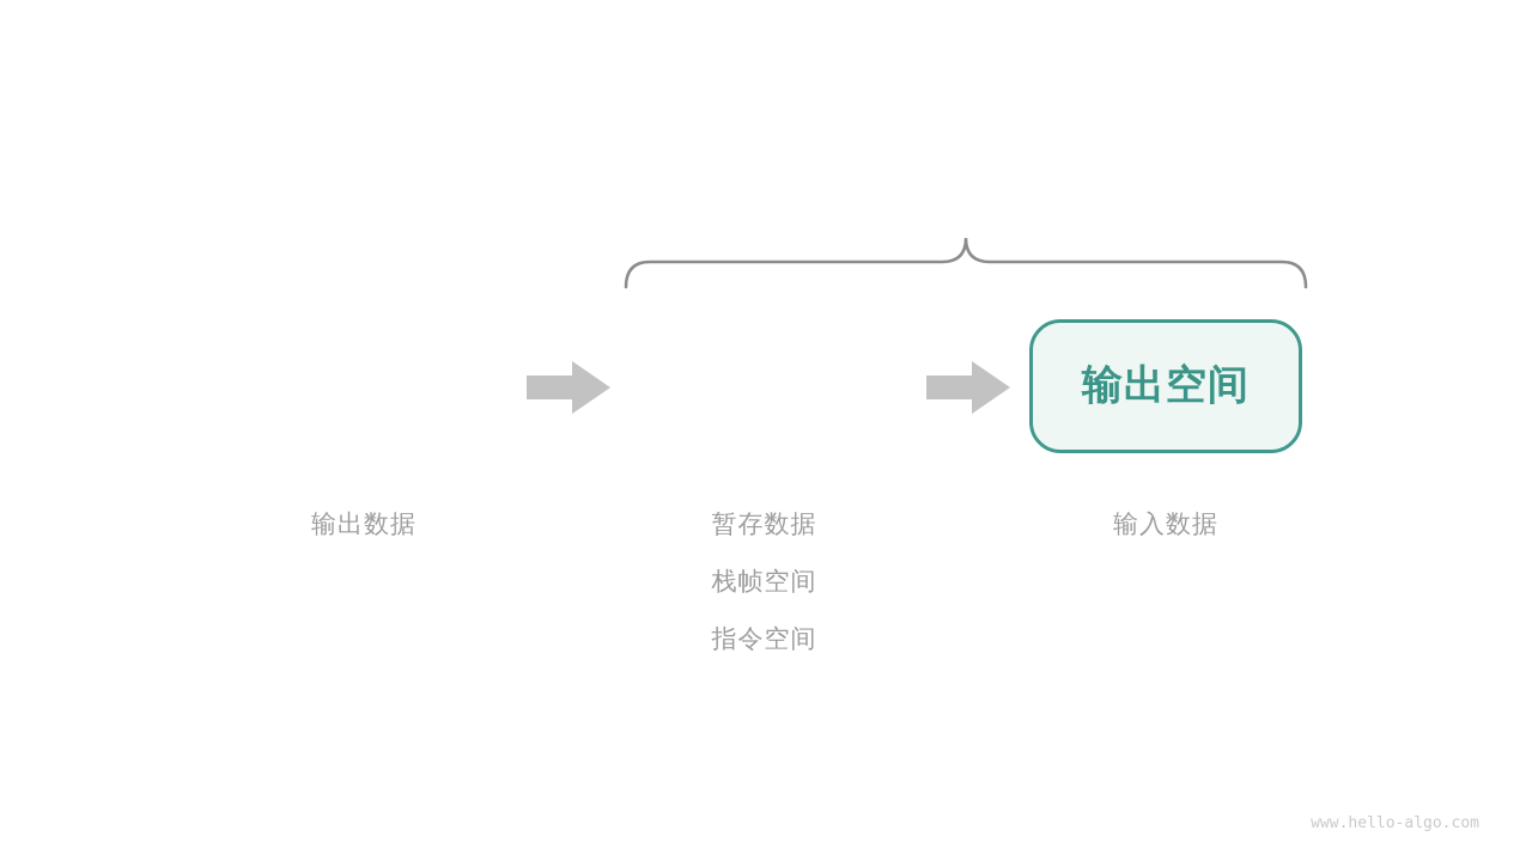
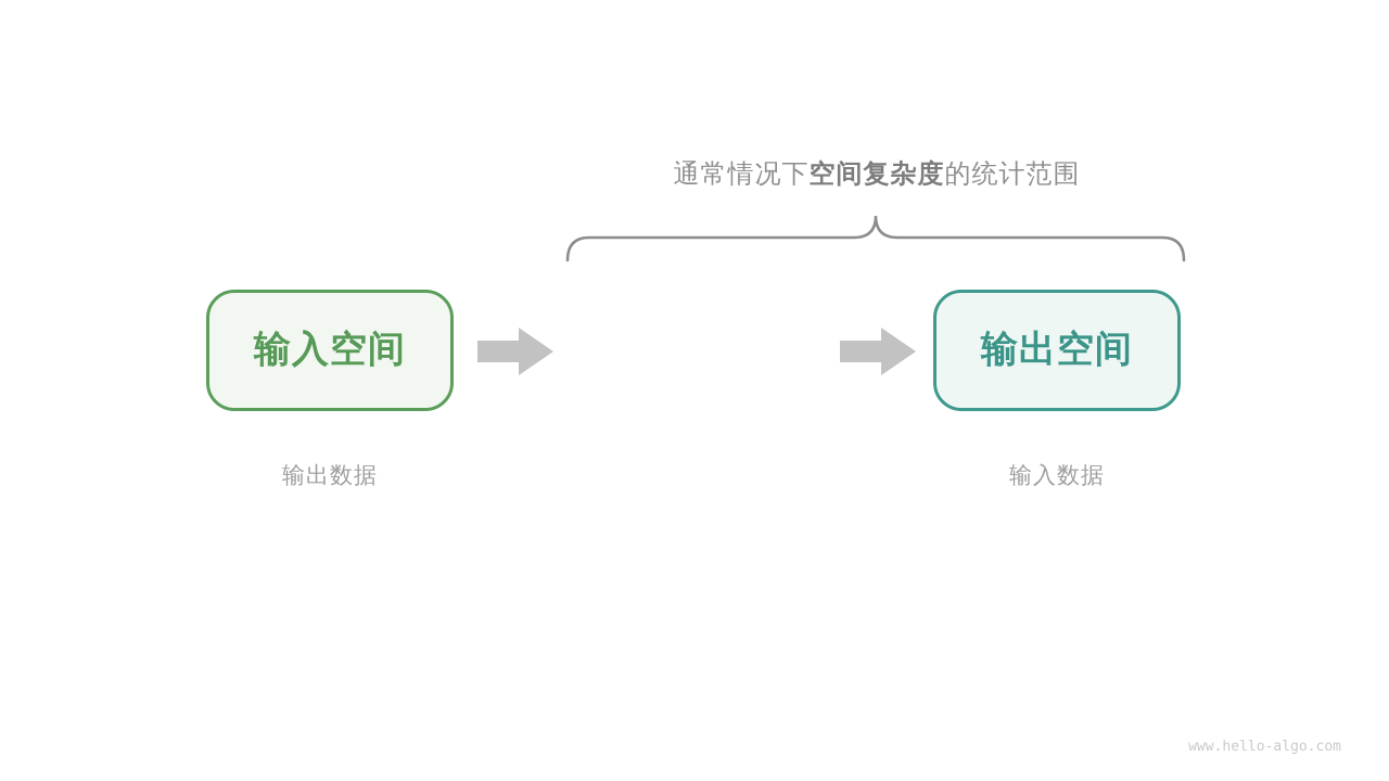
+ 通常情况下空间复杂度的统计范围
+ 输入空间
  输出空间
  输出数据
- 暂存数据
- 栈帧空间
- 指令空间
  输入数据
  www.hello-algo.com
